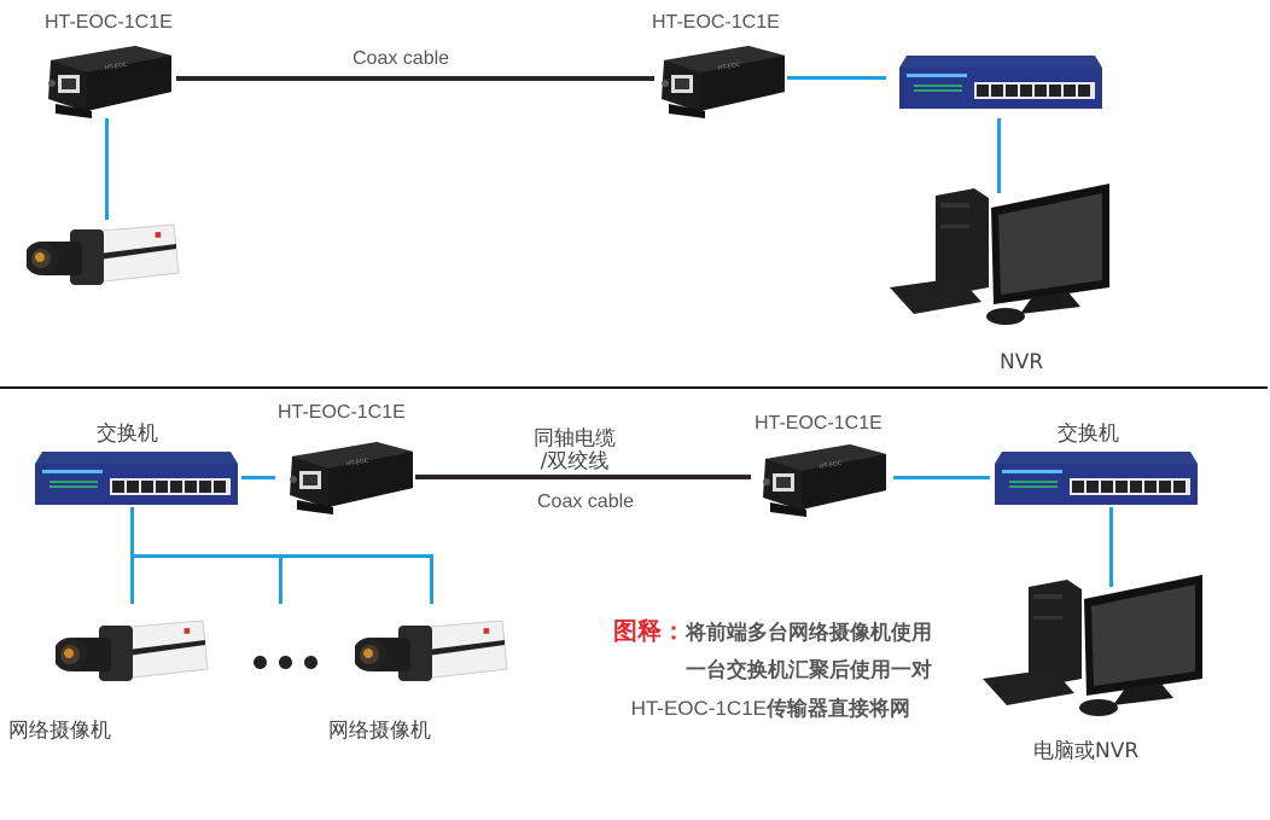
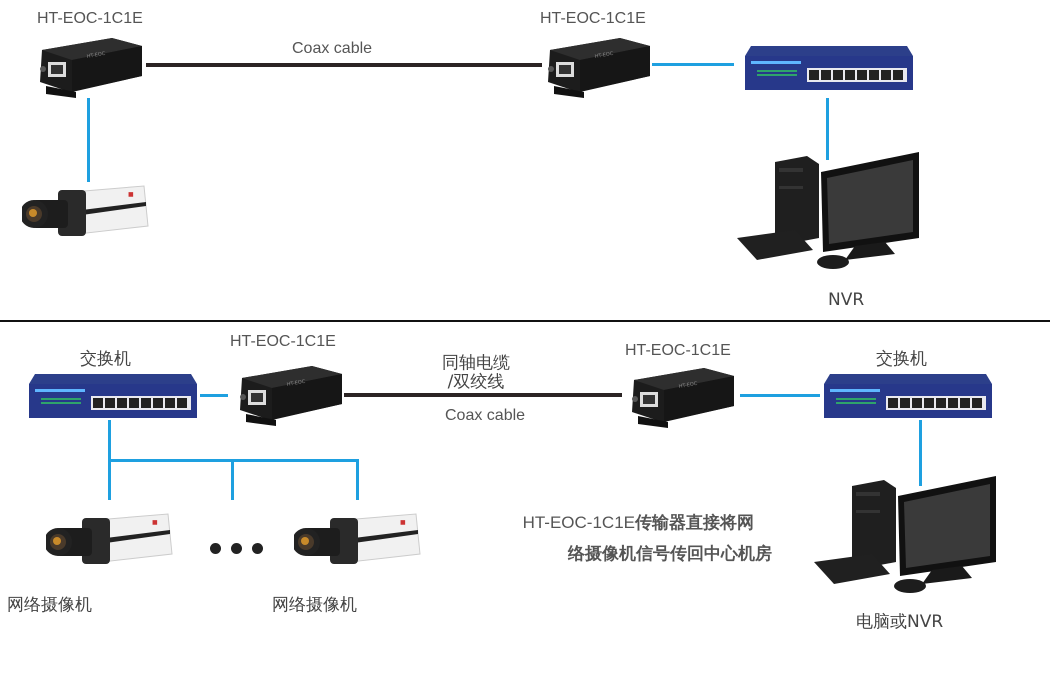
  HT-EOC-1C1E
  Coax cable
  HT-EOC-1C1E
  NVR
  交换机
  HT-EOC-1C1E
  同轴电缆
  /双绞线
  Coax cable
  HT-EOC-1C1E
  交换机
  电脑或NVR
  网络摄像机
  网络摄像机
- 图释：将前端多台网络摄像机使用
- 一台交换机汇聚后使用一对
  HT-EOC-1C1E传输器直接将网
+ 络摄像机信号传回中心机房
